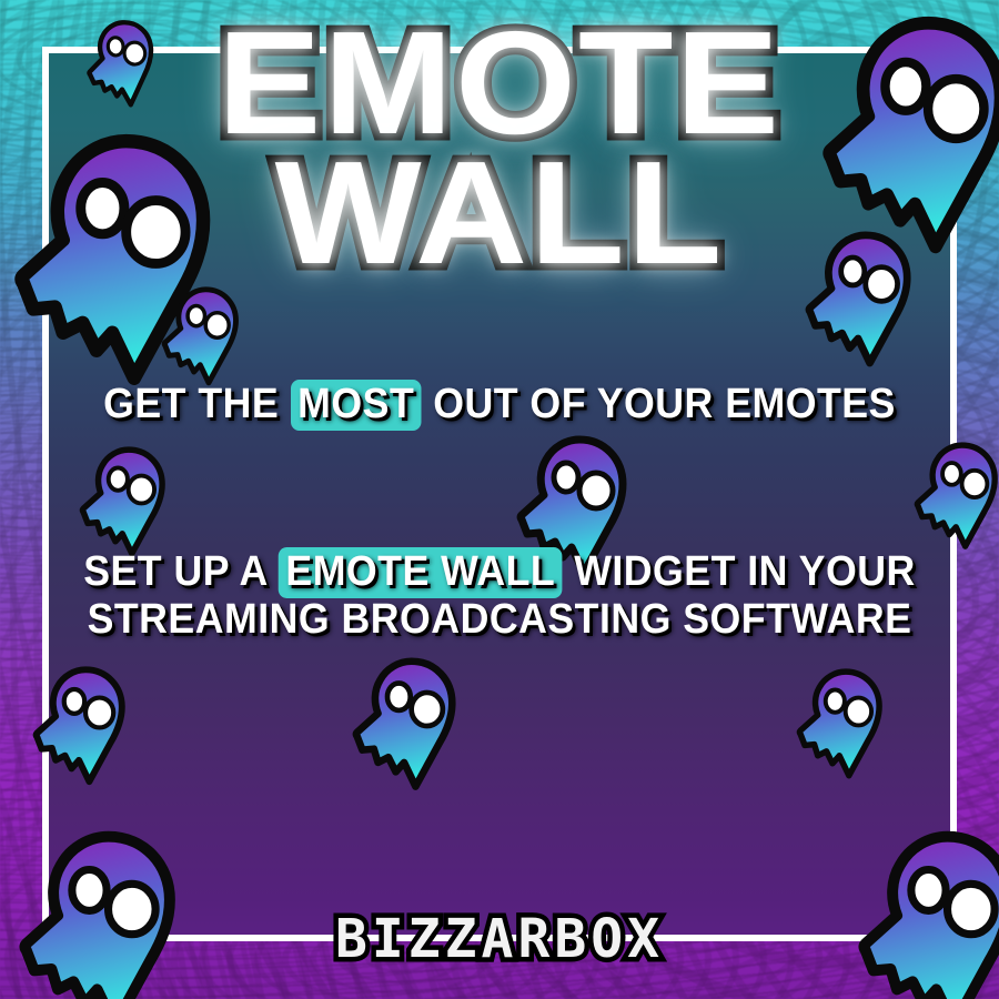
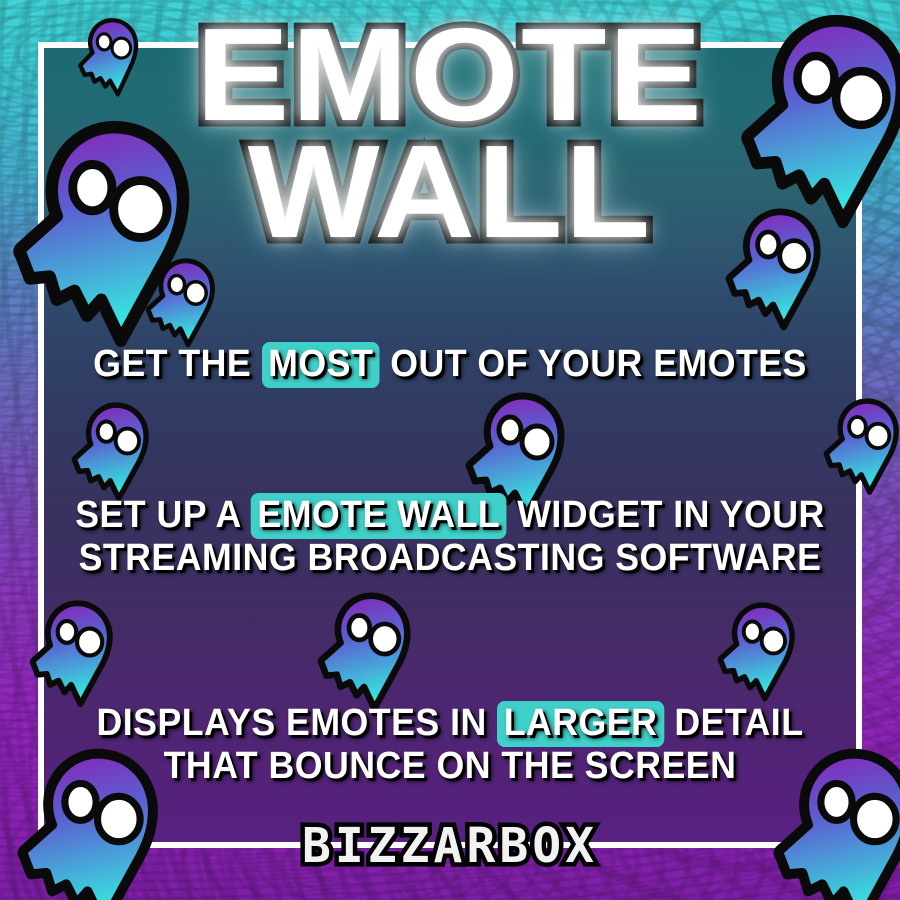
  EMOTE
  WALL
  GET THE MOST OUT OF YOUR EMOTES
  SET UP A EMOTE WALL WIDGET IN YOUR
  STREAMING BROADCASTING SOFTWARE
+ DISPLAYS EMOTES IN LARGER DETAIL
+ THAT BOUNCE ON THE SCREEN
  BIZZARBOX
